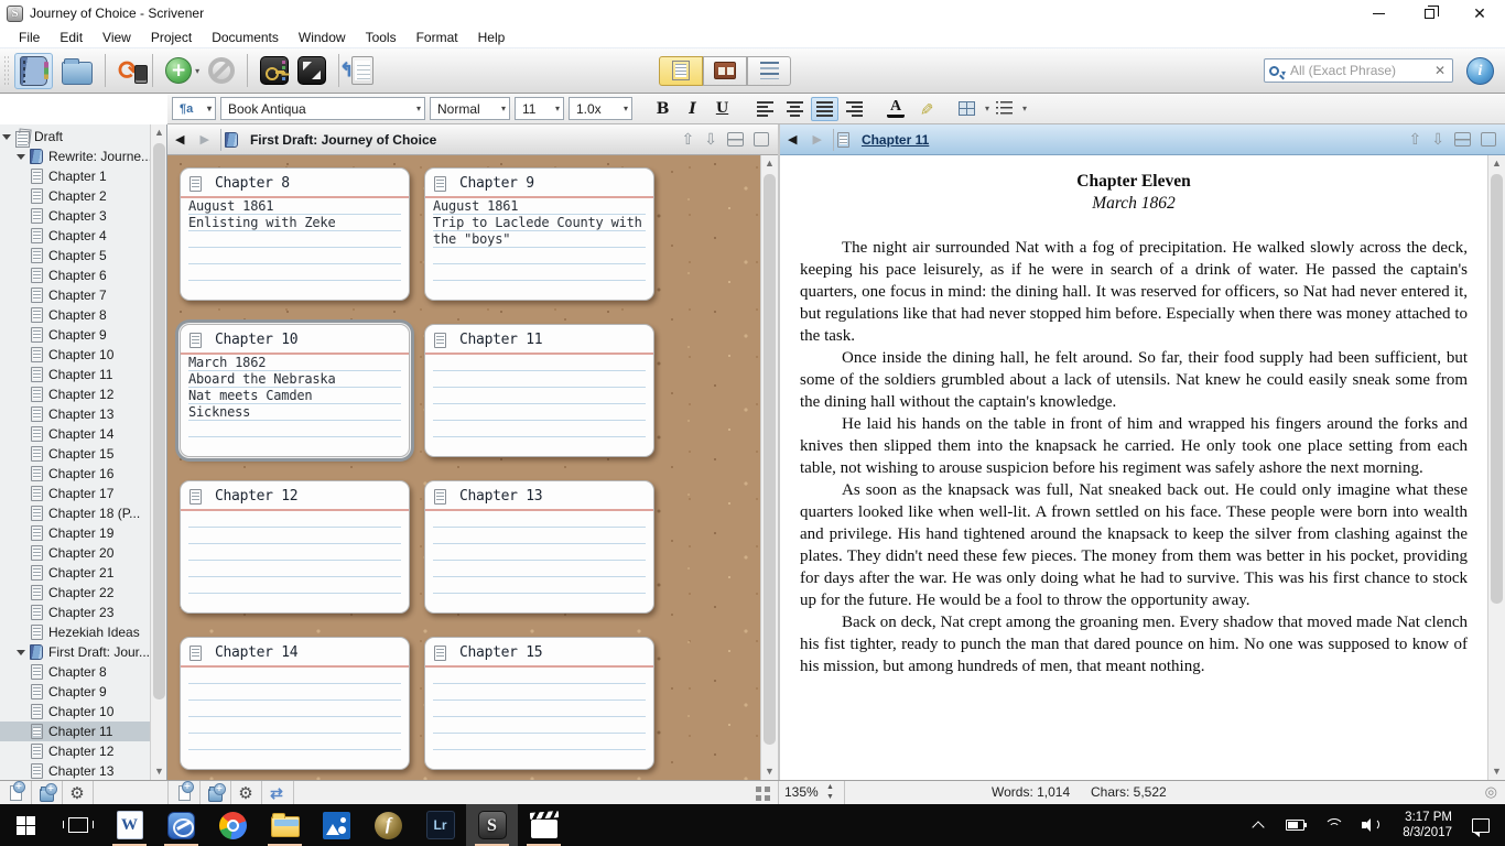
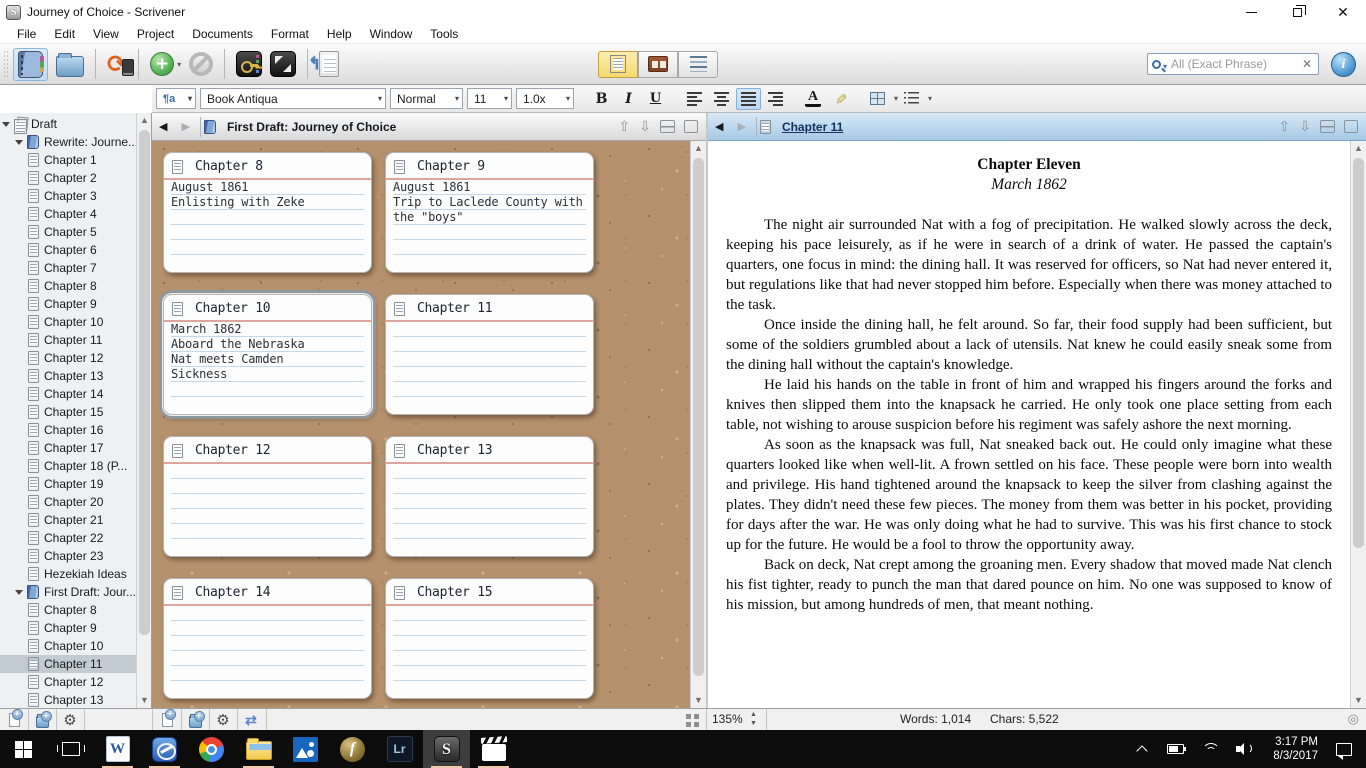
  S
  Journey of Choice - Scrivener
  ✕
  File
  Edit
  View
  Project
  Documents
- Window
+ Format
- Tools
+ Help
- Format
+ Window
- Help
+ Tools
  ⟳
  +
  ▾
  ▾
  All (Exact Phrase)
  ✕
  i
  ¶a
  ▾
  Book Antiqua
  ▾
  Normal
  ▾
  11
  ▾
  1.0x
  ▾
  B
  I
  U
  A
  ▾
  ▾
  Draft
  Rewrite: Journe..
  Chapter 1
  Chapter 2
  Chapter 3
  Chapter 4
  Chapter 5
  Chapter 6
  Chapter 7
  Chapter 8
  Chapter 9
  Chapter 10
  Chapter 11
  Chapter 12
  Chapter 13
  Chapter 14
  Chapter 15
  Chapter 16
  Chapter 17
  Chapter 18 (P...
  Chapter 19
  Chapter 20
  Chapter 21
  Chapter 22
  Chapter 23
  Hezekiah Ideas
  First Draft: Jour...
  Chapter 8
  Chapter 9
  Chapter 10
  Chapter 11
  Chapter 12
  Chapter 13
  ▲
  ▼
  ◀
  ▶
  First Draft: Journey of Choice
  ⇧
  ⇩
  Chapter 8
  August 1861
  Enlisting with Zeke
  Chapter 9
  August 1861
  Trip to Laclede County with the "boys"
  Chapter 10
  March 1862
  Aboard the Nebraska
  Nat meets Camden
  Sickness
  Chapter 11
  Chapter 12
  Chapter 13
  Chapter 14
  Chapter 15
  ▲
  ▼
  ◀
  ▶
  Chapter 11
  ⇧
  ⇩
  Chapter Eleven
  March 1862
  The night air surrounded Nat with a fog of precipitation. He walked slowly across the deck, keeping his pace leisurely, as if he were in search of a drink of water. He passed the captain's quarters, one focus in mind: the dining hall. It was reserved for officers, so Nat had never entered it, but regulations like that had never stopped him before. Especially when there was money attached to the task.
  Once inside the dining hall, he felt around. So far, their food supply had been sufficient, but some of the soldiers grumbled about a lack of utensils. Nat knew he could easily sneak some from the dining hall without the captain's knowledge.
  He laid his hands on the table in front of him and wrapped his fingers around the forks and knives then slipped them into the knapsack he carried. He only took one place setting from each table, not wishing to arouse suspicion before his regiment was safely ashore the next morning.
  As soon as the knapsack was full, Nat sneaked back out. He could only imagine what these quarters looked like when well-lit. A frown settled on his face. These people were born into wealth and privilege. His hand tightened around the knapsack to keep the silver from clashing against the plates. They didn't need these few pieces. The money from them was better in his pocket, providing for days after the war. He was only doing what he had to survive. This was his first chance to stock up for the future. He would be a fool to throw the opportunity away.
  Back on deck, Nat crept among the groaning men. Every shadow that moved made Nat clench his fist tighter, ready to punch the man that dared pounce on him. No one was supposed to know of his mission, but among hundreds of men, that meant nothing.
  ▲
  ▼
  ⚙
  ⚙
  ⇄
  135%
  Words: 1,014
  Chars: 5,522
  ◎
  W
  f
  Lr
  S
  3:17 PM
  8/3/2017
